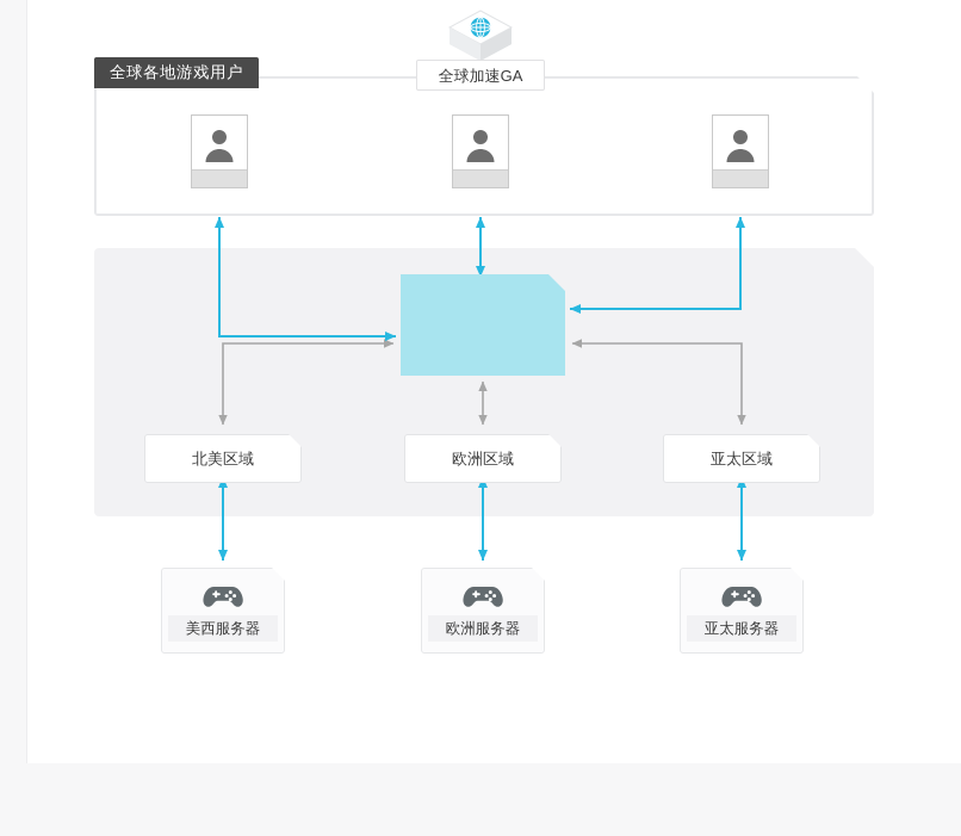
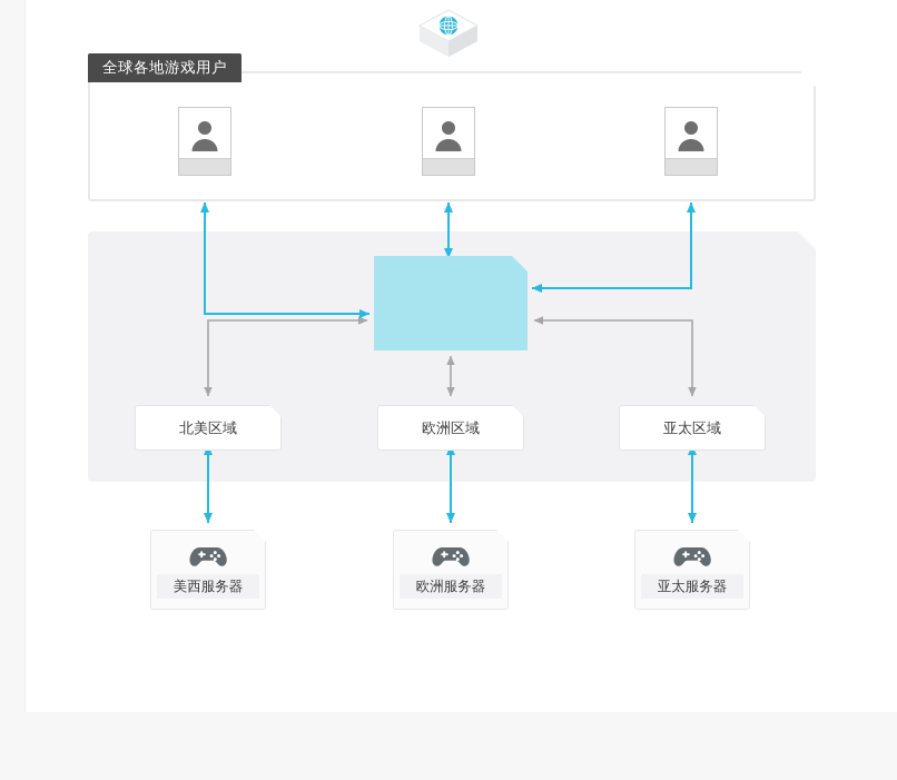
  全球各地游戏用户
- 全球加速GA
  北美区域
  欧洲区域
  亚太区域
  美西服务器
  欧洲服务器
  亚太服务器
